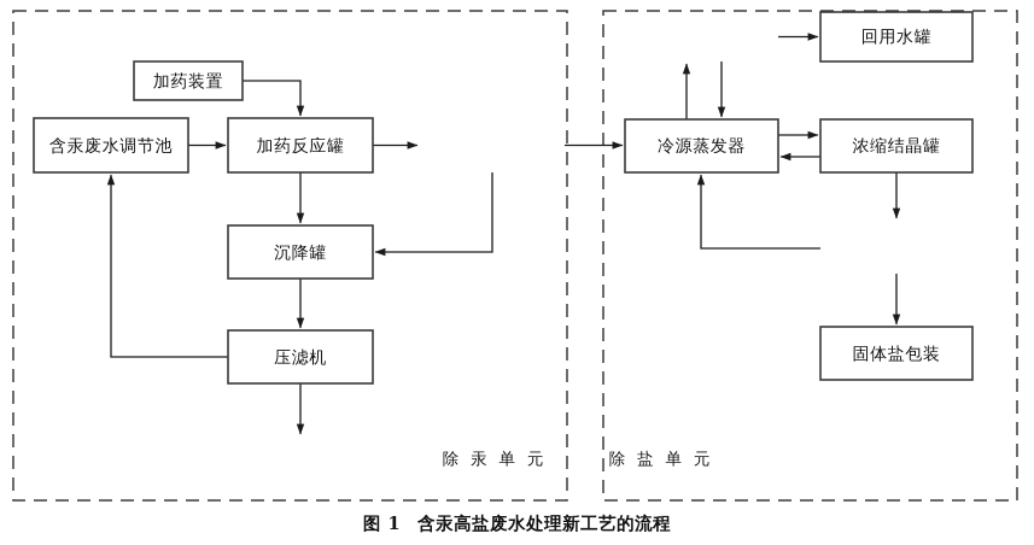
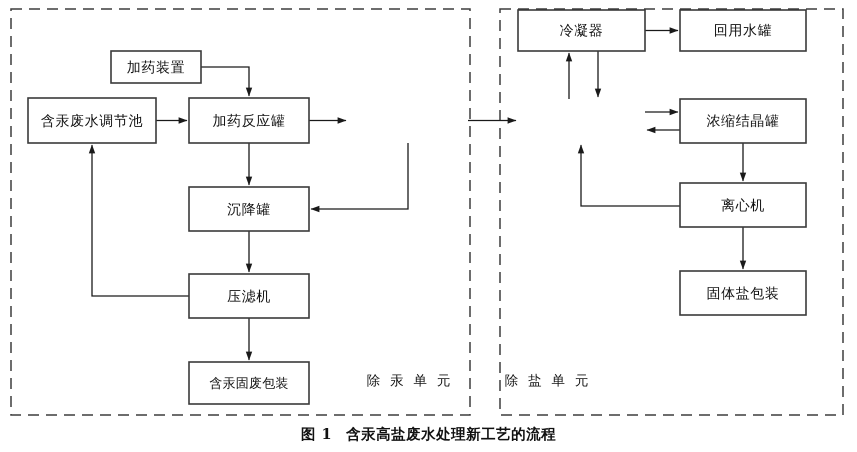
  加药装置
  含汞废水调节池
  加药反应罐
  沉降罐
  压滤机
+ 含汞固废包装
+ 冷凝器
  回用水罐
- 冷源蒸发器
  浓缩结晶罐
+ 离心机
  固体盐包装
  除 汞 单 元
  除 盐 单 元
  图 1 含汞高盐废水处理新工艺的流程
